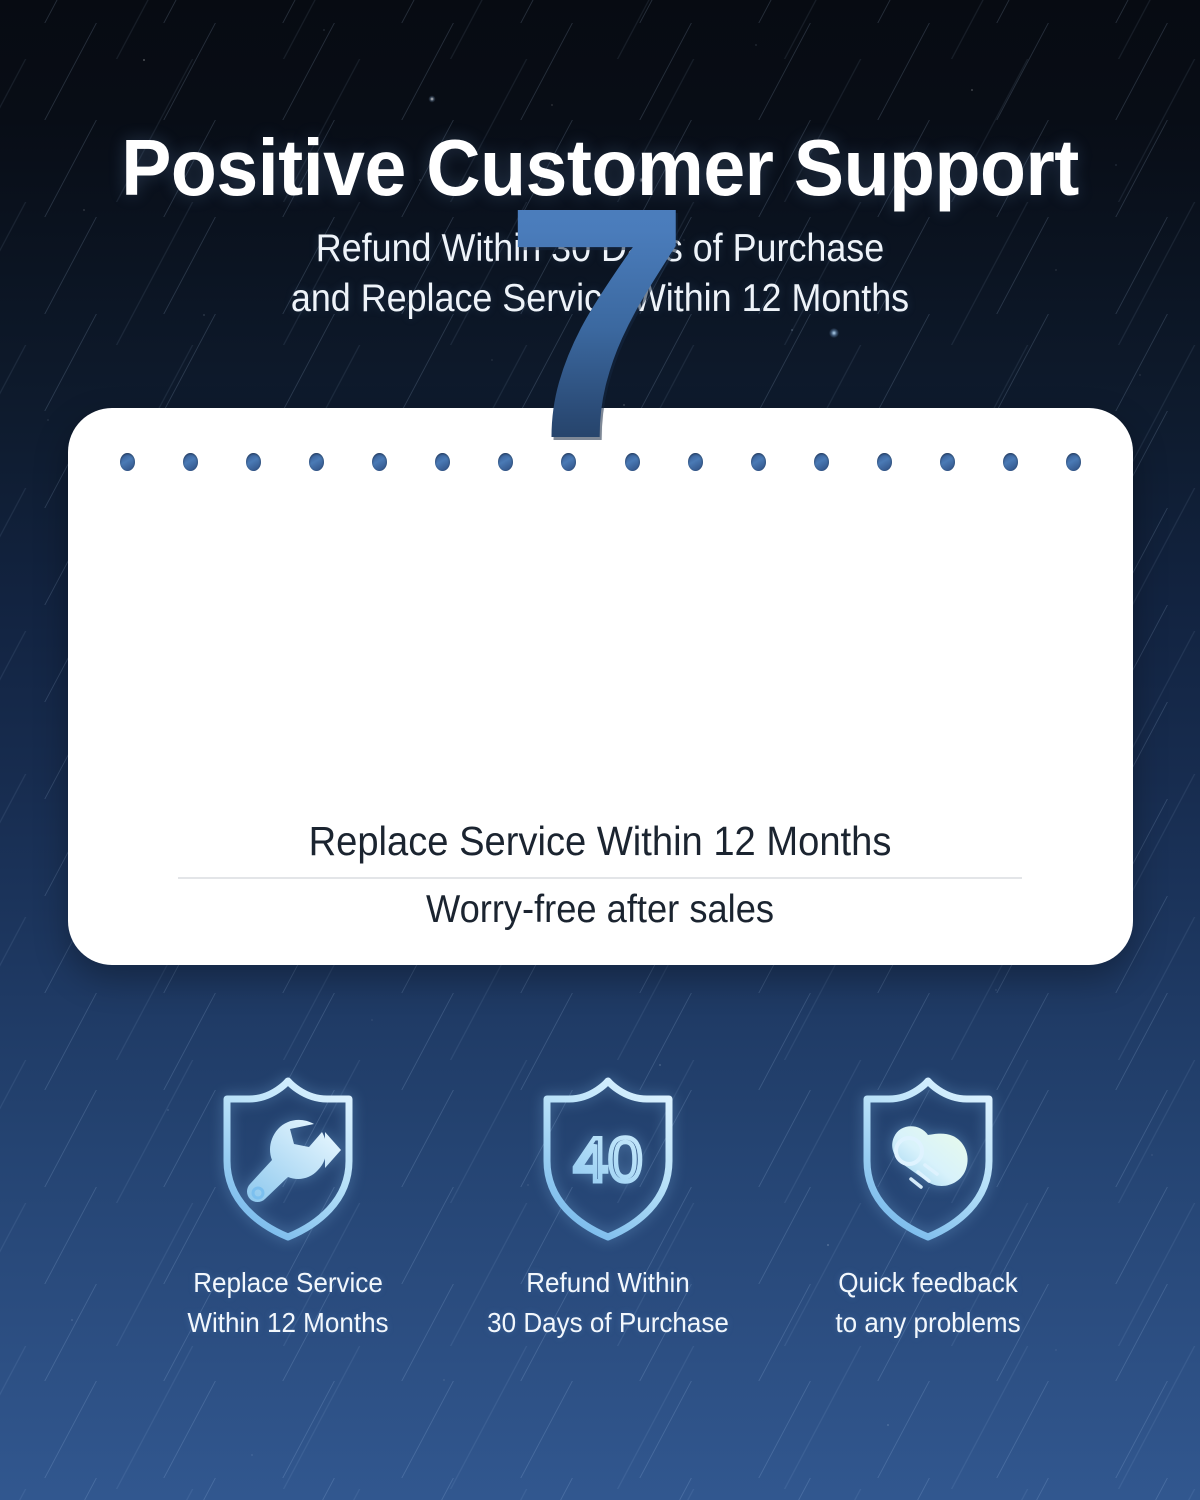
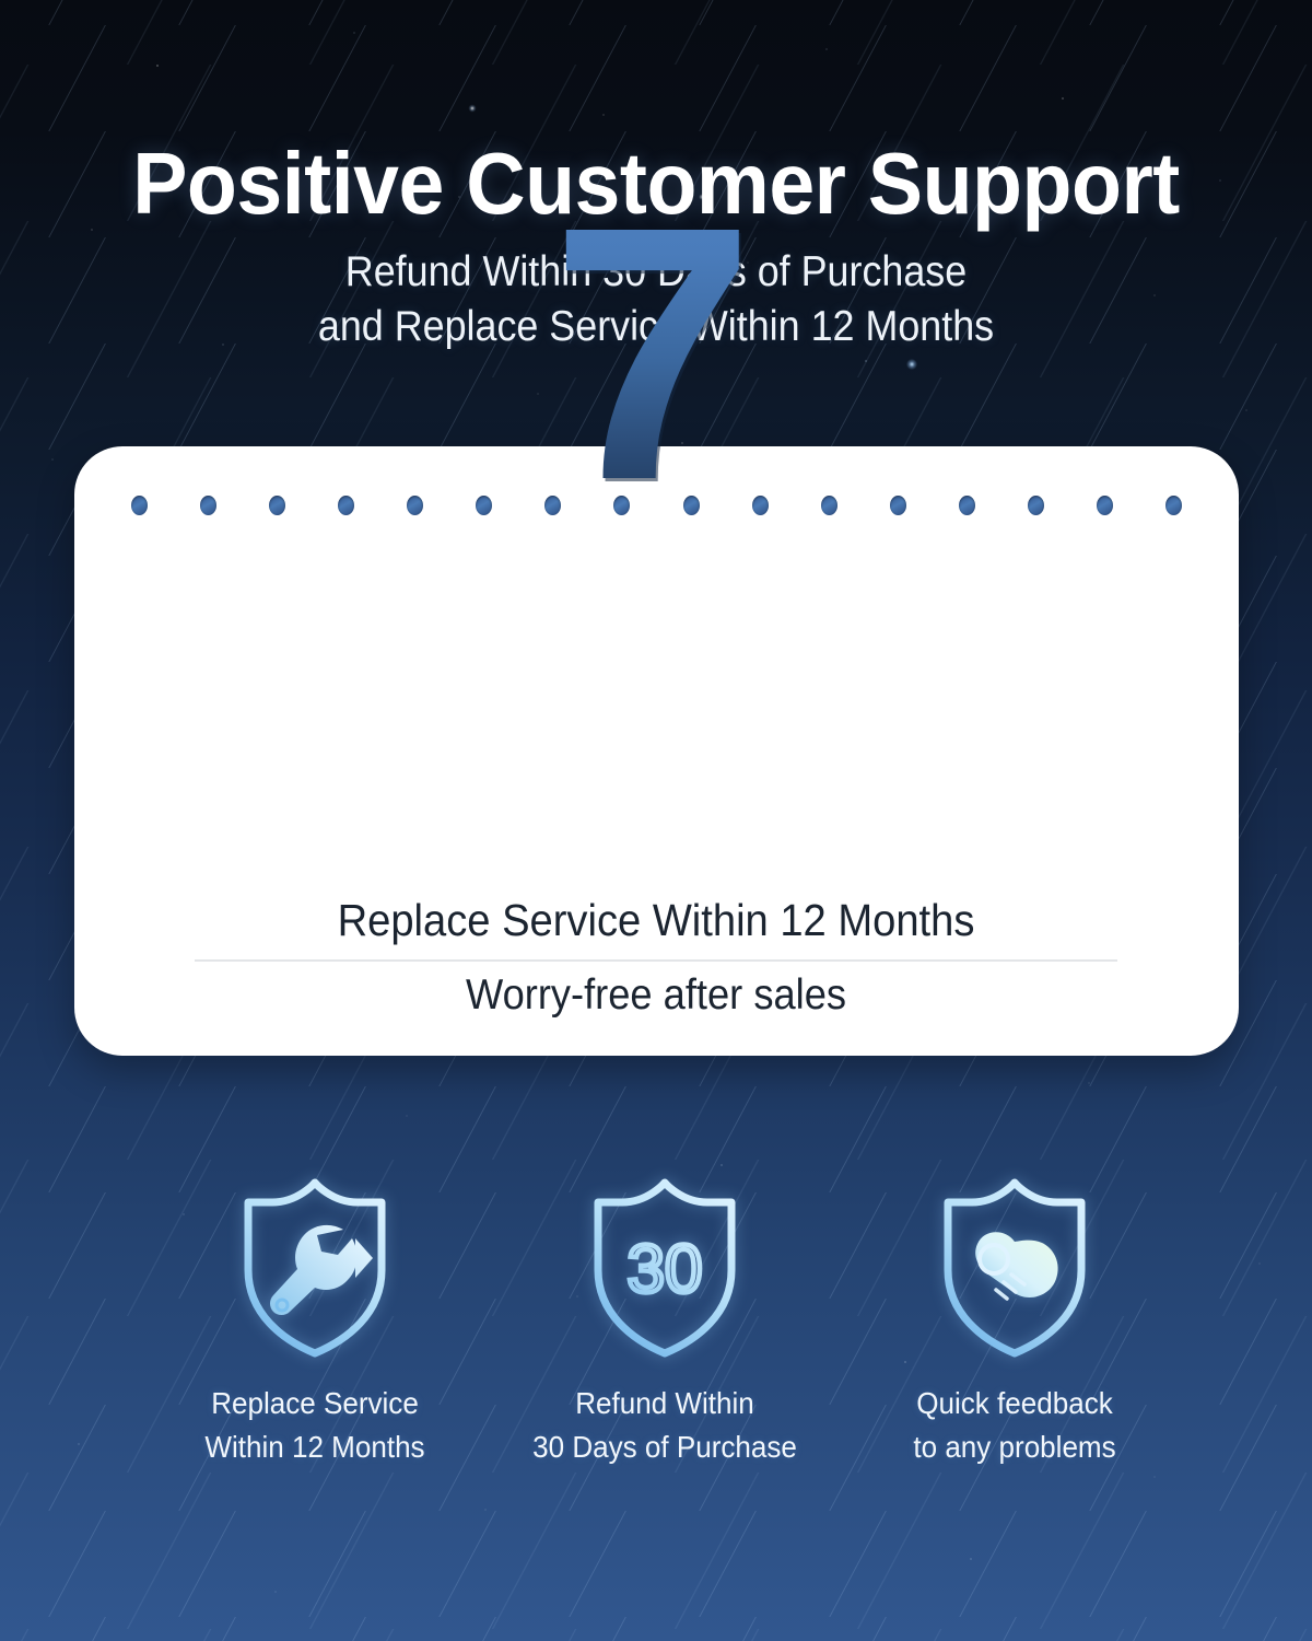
  7
  Replace Service Within 12 Months
  Worry-free after sales
  Replace Service
  Within 12 Months
- 40
+ 30
  Refund Within
  30 Days of Purchase
  Quick feedback
  to any problems
